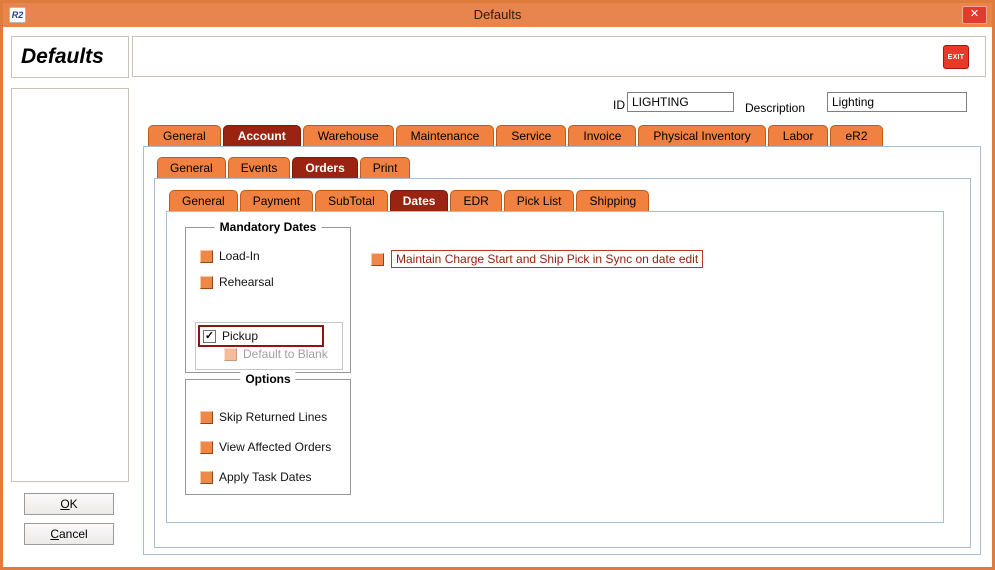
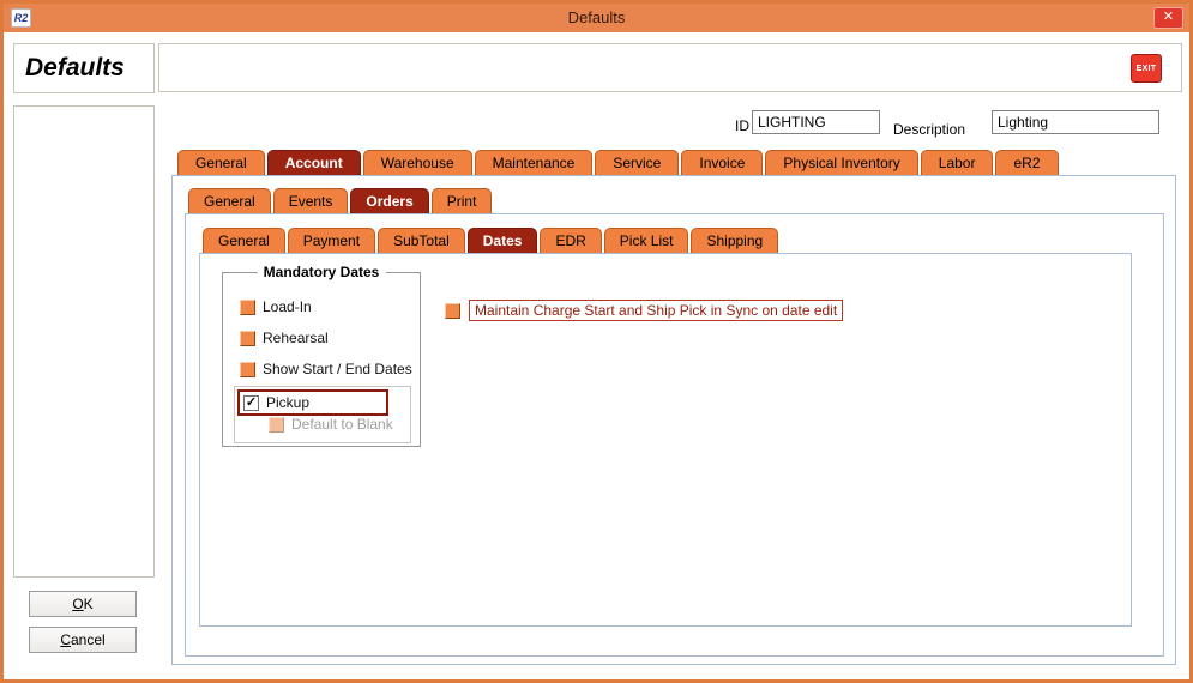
  R2
  Defaults
  ✕
  Defaults
  OK
  Cancel
  ID
  LIGHTING
  Description
  Lighting
  General
  Account
  Warehouse
  Maintenance
  Service
  Invoice
  Physical Inventory
  Labor
  eR2
  General
  Events
  Orders
  Print
  General
  Payment
  SubTotal
  Dates
  EDR
  Pick List
  Shipping
  Mandatory Dates
  Load-In
  Rehearsal
+ Show Start / End Dates
  ✓
  Pickup
  Default to Blank
  Maintain Charge Start and Ship Pick in Sync on date edit
- Options
- Skip Returned Lines
- View Affected Orders
- Apply Task Dates
